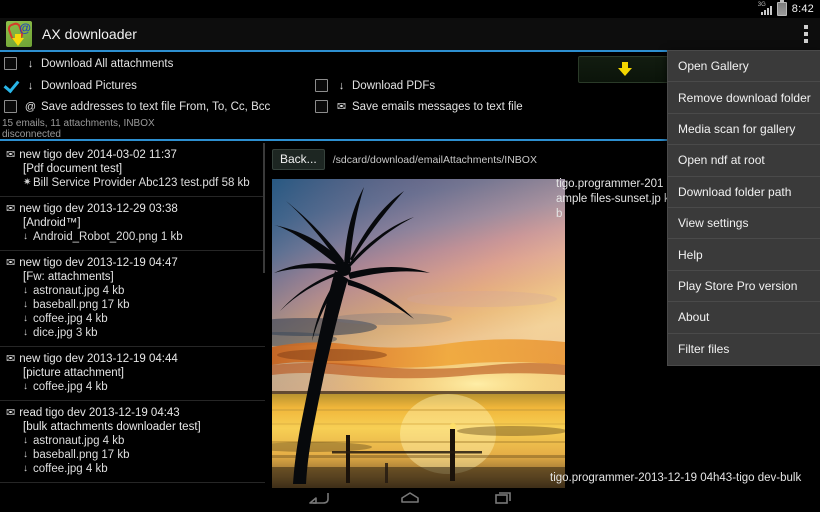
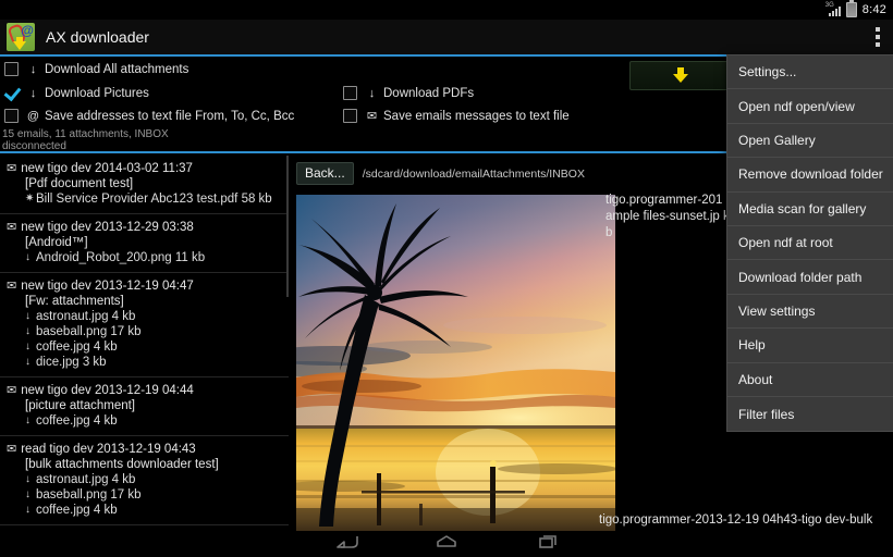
  8:42
  @
  AX downloader
  ↓
  Download All attachments
  ↓
  Download Pictures
  @
  Save addresses to text file From, To, Cc, Bcc
  ↓
  Download PDFs
  ✉
  Save emails messages to text file
  15 emails, 11 attachments, INBOX
  disconnected
  ✉
  new tigo dev 2014-03-02 11:37
  [Pdf document test]
  ✷
  Bill Service Provider Abc123 test.pdf 58 kb
  ✉
  new tigo dev 2013-12-29 03:38
  [Android™]
  ↓
- Android_Robot_200.png 1 kb
+ Android_Robot_200.png 11 kb
  ✉
  new tigo dev 2013-12-19 04:47
  [Fw: attachments]
  ↓
  astronaut.jpg 4 kb
  ↓
  baseball.png 17 kb
  ↓
  coffee.jpg 4 kb
  ↓
  dice.jpg 3 kb
  ✉
  new tigo dev 2013-12-19 04:44
  [picture attachment]
  ↓
  coffee.jpg 4 kb
  ✉
  read tigo dev 2013-12-19 04:43
  [bulk attachments downloader test]
  ↓
  astronaut.jpg 4 kb
  ↓
  baseball.png 17 kb
  ↓
  coffee.jpg 4 kb
  Back...
  /sdcard/download/emailAttachments/INBOX
  tigo.programmer-201ample files-sunset.jpb
  tigo.programmer-2013-12-19 04h43-tigo dev-bulk
+ Settings...
+ Open ndf open/view
  Open Gallery
  Remove download folder
  Media scan for gallery
  Open ndf at root
  Download folder path
  View settings
  Help
- Play Store Pro version
  About
  Filter files
